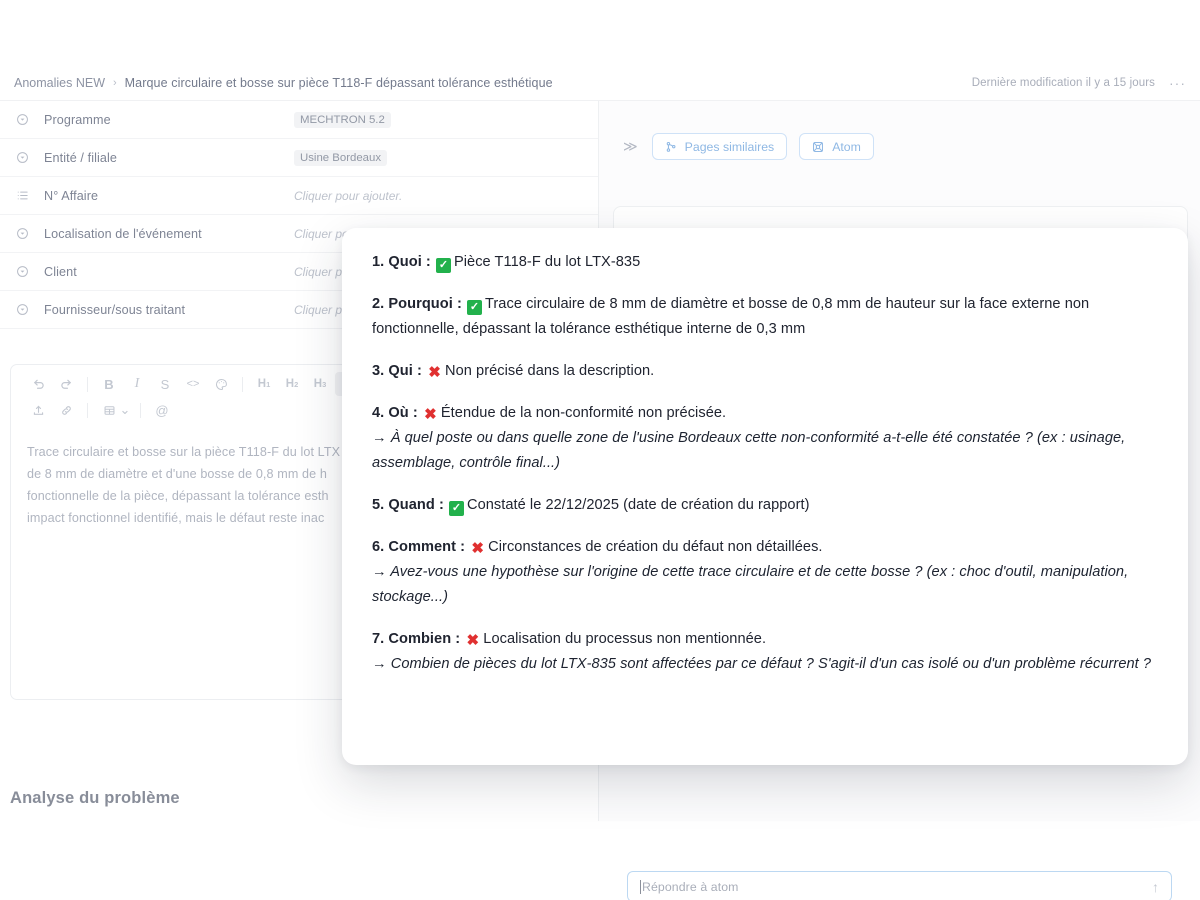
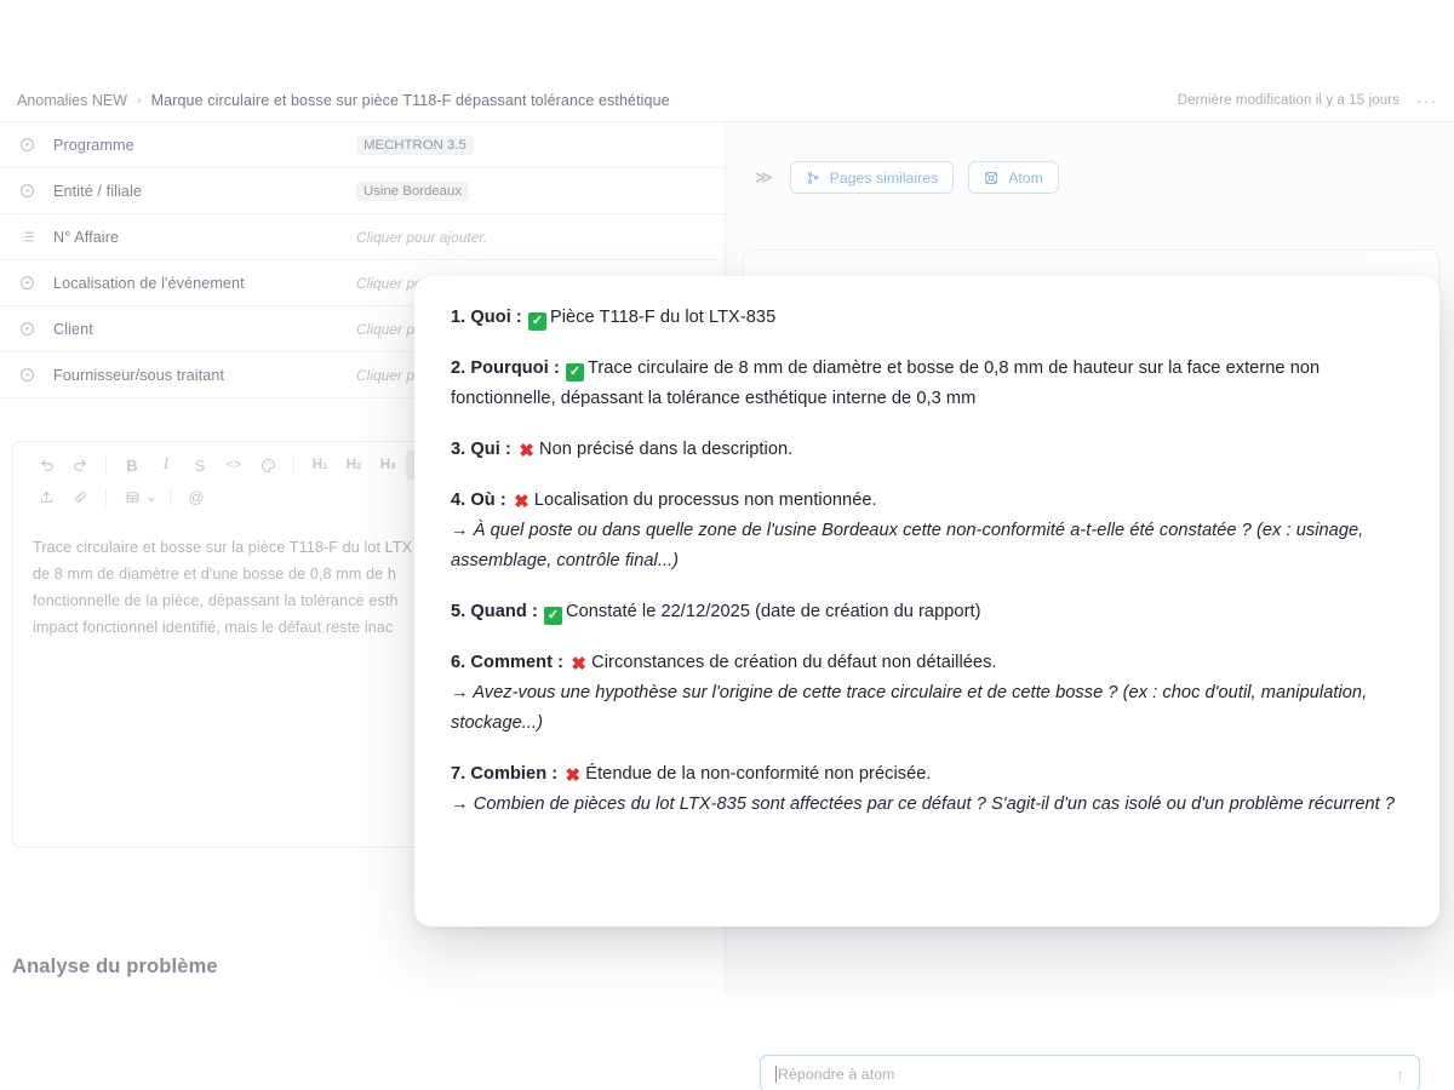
  Anomalies NEW
  ›
  Marque circulaire et bosse sur pièce T118-F dépassant tolérance esthétique
  Dernière modification il y a 15 jours
  ···
  Programme
- MECHTRON 5.2
+ MECHTRON 3.5
  Entité / filiale
  Usine Bordeaux
  N° Affaire
  Cliquer pour ajouter.
  Localisation de l'événement
  Client
  Fournisseur/sous traitant
  B
  I
  S
  <>
  H
  1
  H
  2
  H
  3
  ⌄
  @
  Trace circulaire et bosse sur la pièce T118-F du lot LTX
  de 8 mm de diamètre et d'une bosse de 0,8 mm de h
  fonctionnelle de la pièce, dépassant la tolérance esth
  impact fonctionnel identifié, mais le défaut reste inac
  Analyse du problème
  ≫
  Pages similaires
  Atom
  Répondre à atom
  ↑
  1. Quoi : ✓ Pièce T118-F du lot LTX-835
  2. Pourquoi : ✓ Trace circulaire de 8 mm de diamètre et bosse de 0,8 mm de hauteur sur la face externe non fonctionnelle, dépassant la tolérance esthétique interne de 0,3 mm
  3. Qui : ✖ Non précisé dans la description.
- 4. Où : ✖ Étendue de la non-conformité non précisée.
+ 4. Où : ✖ Localisation du processus non mentionnée.
  → À quel poste ou dans quelle zone de l'usine Bordeaux cette non-conformité a-t-elle été constatée ? (ex : usinage, assemblage, contrôle final...)
  5. Quand : ✓ Constaté le 22/12/2025 (date de création du rapport)
  6. Comment : ✖ Circonstances de création du défaut non détaillées.
  → Avez-vous une hypothèse sur l'origine de cette trace circulaire et de cette bosse ? (ex : choc d'outil, manipulation, stockage...)
- 7. Combien : ✖ Localisation du processus non mentionnée.
+ 7. Combien : ✖ Étendue de la non-conformité non précisée.
  → Combien de pièces du lot LTX-835 sont affectées par ce défaut ? S'agit-il d'un cas isolé ou d'un problème récurrent ?
